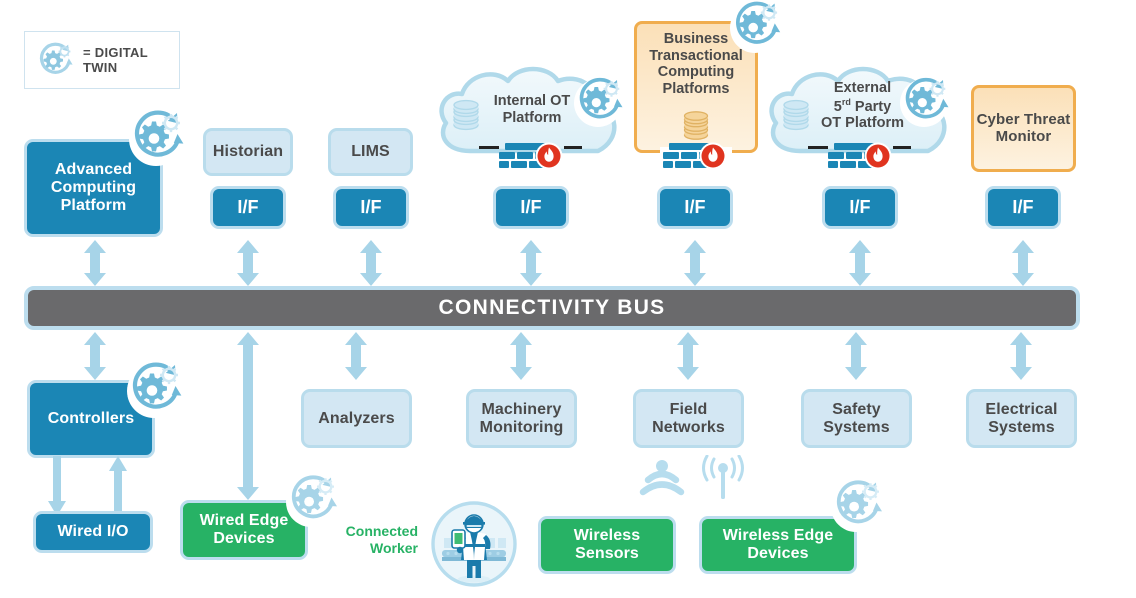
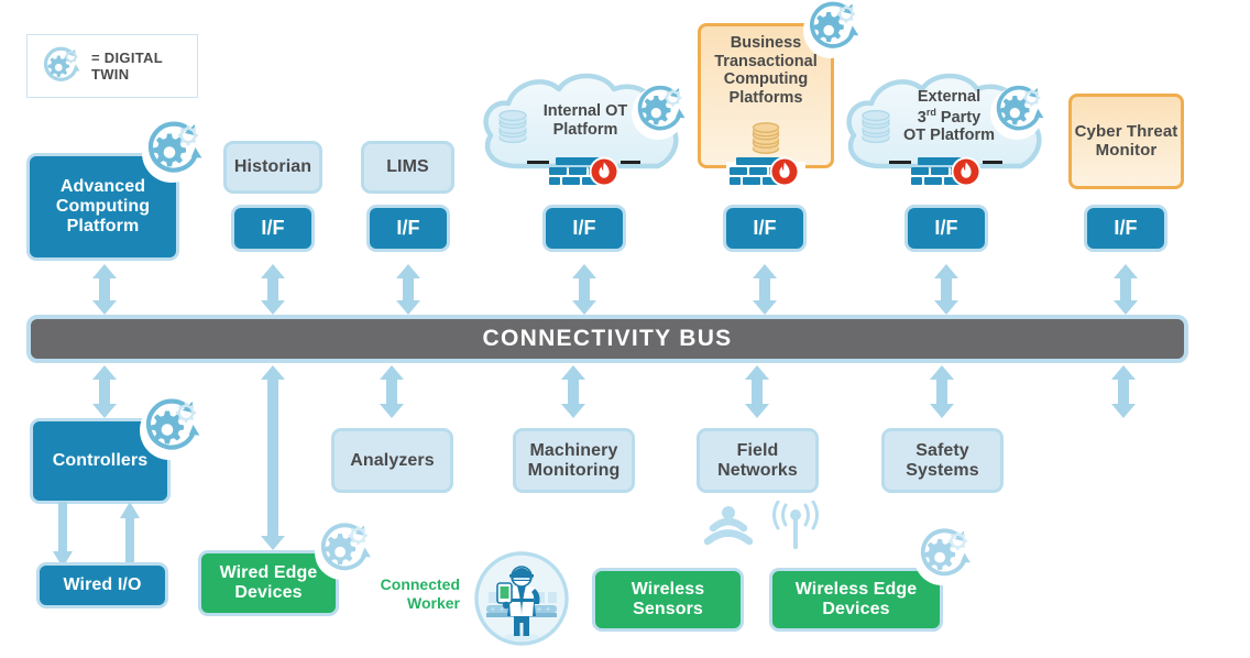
  = DIGITAL TWIN
  Advanced Computing Platform
  Historian
  LIMS
  Internal OT Platform
  Business Transactional Computing Platforms
  External
- 5rd Party
+ 3rd Party
  OT Platform
  Cyber Threat Monitor
  I/F
  I/F
  I/F
  I/F
  I/F
  I/F
  CONNECTIVITY BUS
  Controllers
  Analyzers
  Machinery Monitoring
  Field Networks
  Safety Systems
- Electrical Systems
  Wired I/O
  Wired Edge Devices
  Connected
  Worker
  Wireless Sensors
  Wireless Edge Devices
